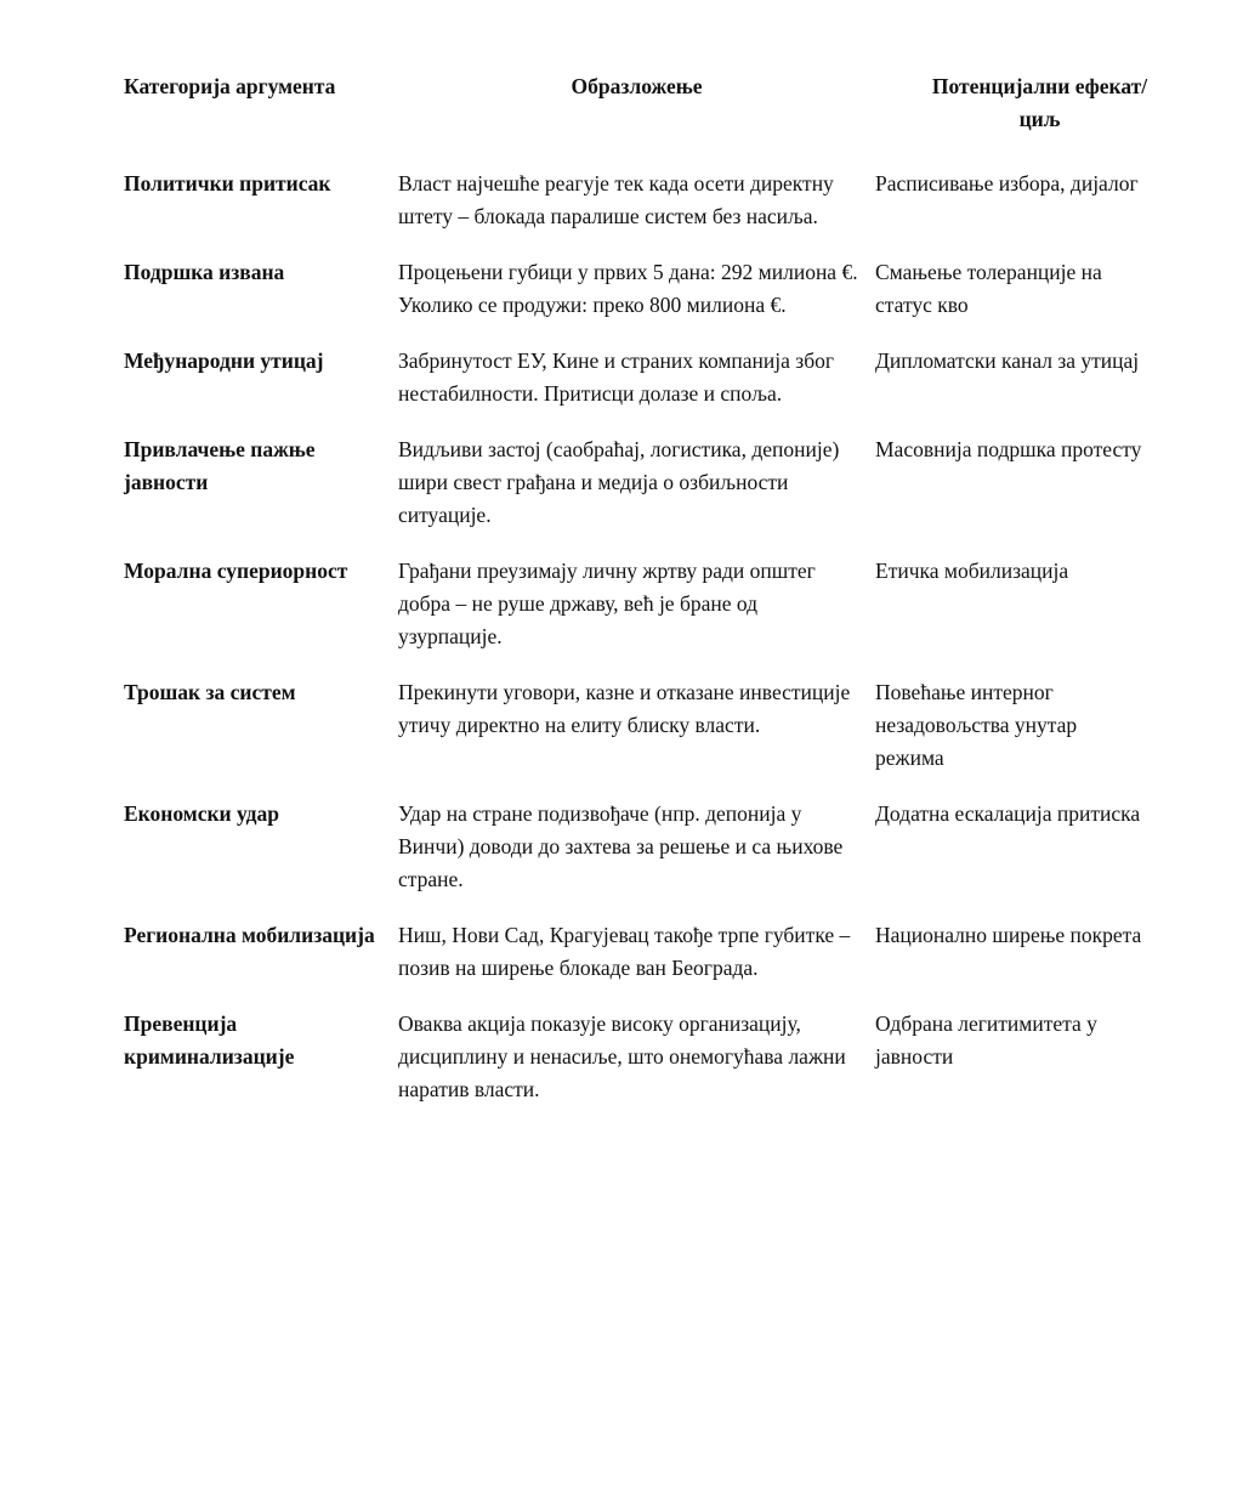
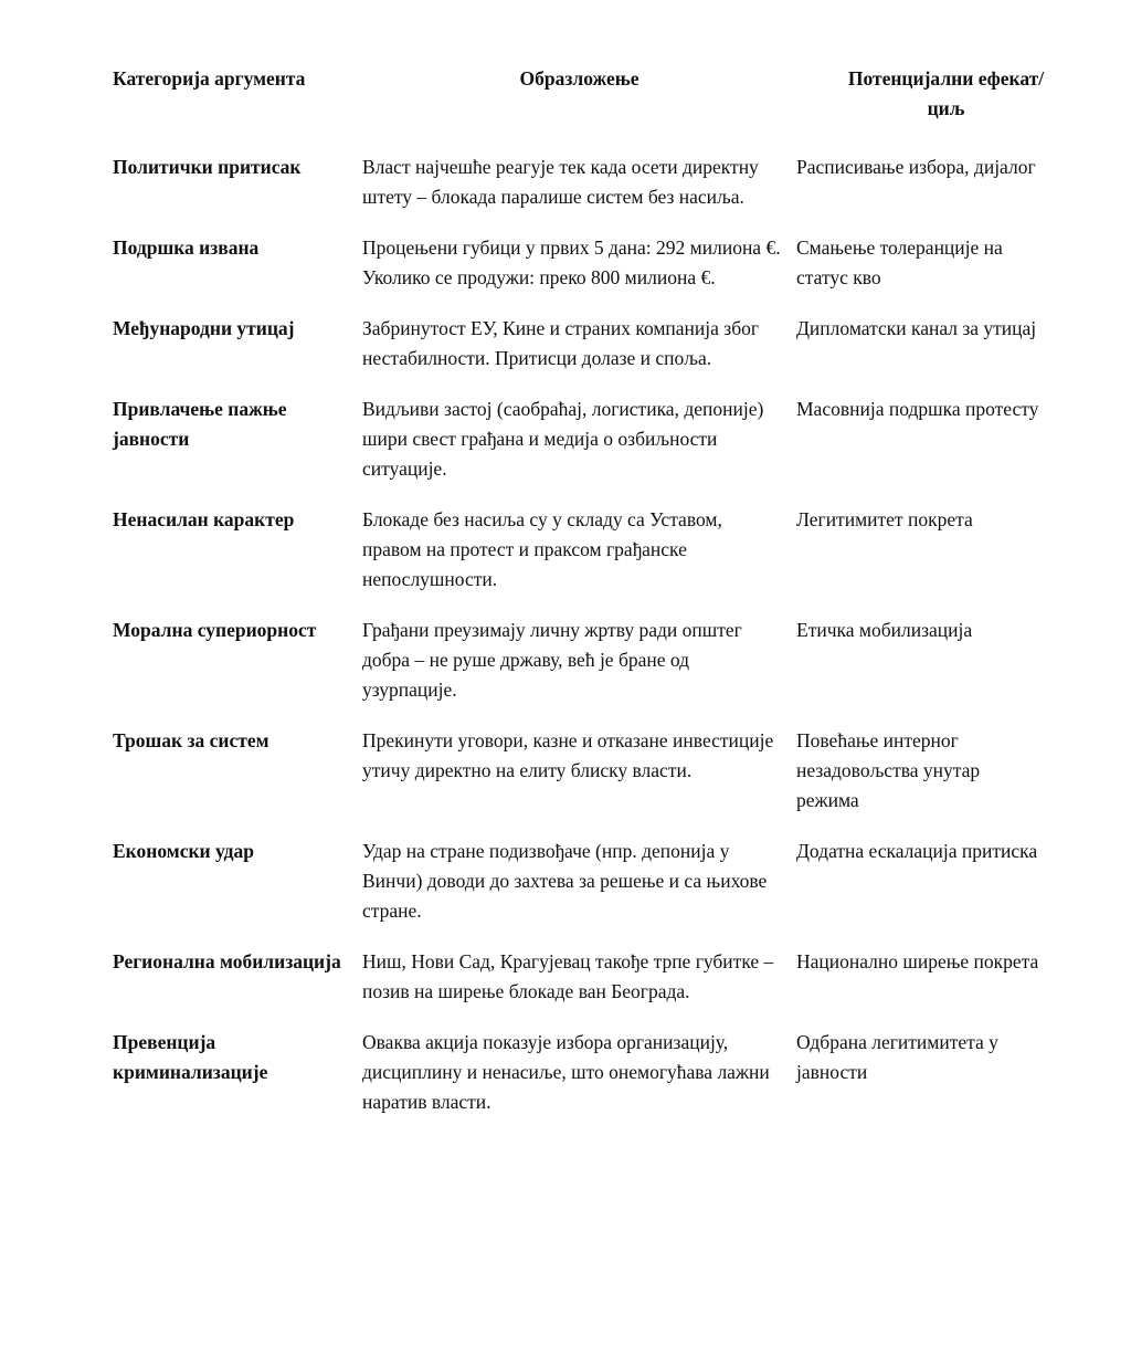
  Категорија аргумента	Образложење	Потенцијални ефекат/циљ
  Политички притисак	Власт најчешће реагује тек када осети директну штету – блокада паралише систем без насиља.	Расписивање избора, дијалог
  Подршка извана	Процењени губици у првих 5 дана: 292 милиона €. Уколико се продужи: преко 800 милиона €.	Смањење толеранције на статус кво
  Међународни утицај	Забринутост ЕУ, Кине и страних компанија због нестабилности. Притисци долазе и споља.	Дипломатски канал за утицај
  Привлачење пажње јавности	Видљиви застој (саобраћај, логистика, депоније) шири свест грађана и медија о озбиљности ситуације.	Масовнија подршка протесту
+ Ненасилан карактер	Блокаде без насиља су у складу са Уставом, правом на протест и праксом грађанске непослушности.	Легитимитет покрета
  Морална супериорност	Грађани преузимају личну жртву ради општег добра – не руше државу, већ је бране од узурпације.	Етичка мобилизација
  Трошак за систем	Прекинути уговори, казне и отказане инвестиције утичу директно на елиту блиску власти.	Повећање интерног незадовољства унутар режима
  Економски удар	Удар на стране подизвођаче (нпр. депонија у Винчи) доводи до захтева за решење и са њихове стране.	Додатна ескалација притиска
  Регионална мобилизација	Ниш, Нови Сад, Крагујевац такође трпе губитке – позив на ширење блокаде ван Београда.	Национално ширење покрета
- Превенција криминализације	Оваква акција показује високу организацију, дисциплину и ненасиље, што онемогућава лажни наратив власти.	Одбрана легитимитета у јавности
+ Превенција криминализације	Оваква акција показује избора организацију, дисциплину и ненасиље, што онемогућава лажни наратив власти.	Одбрана легитимитета у јавности
